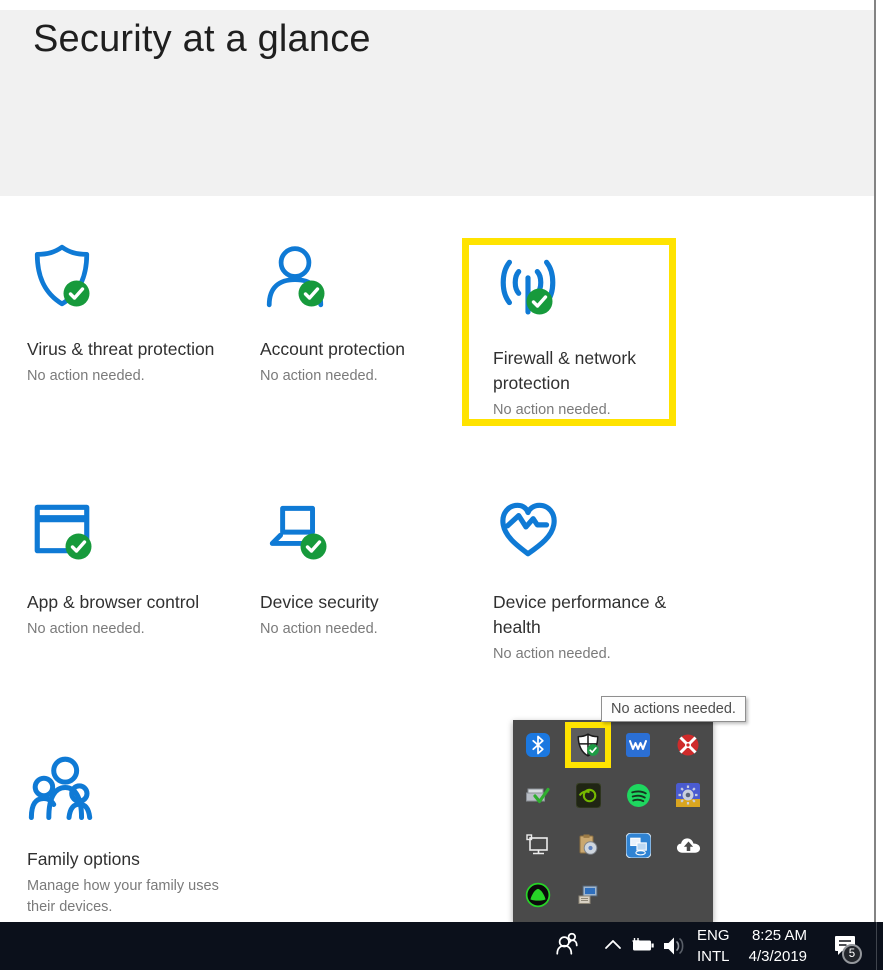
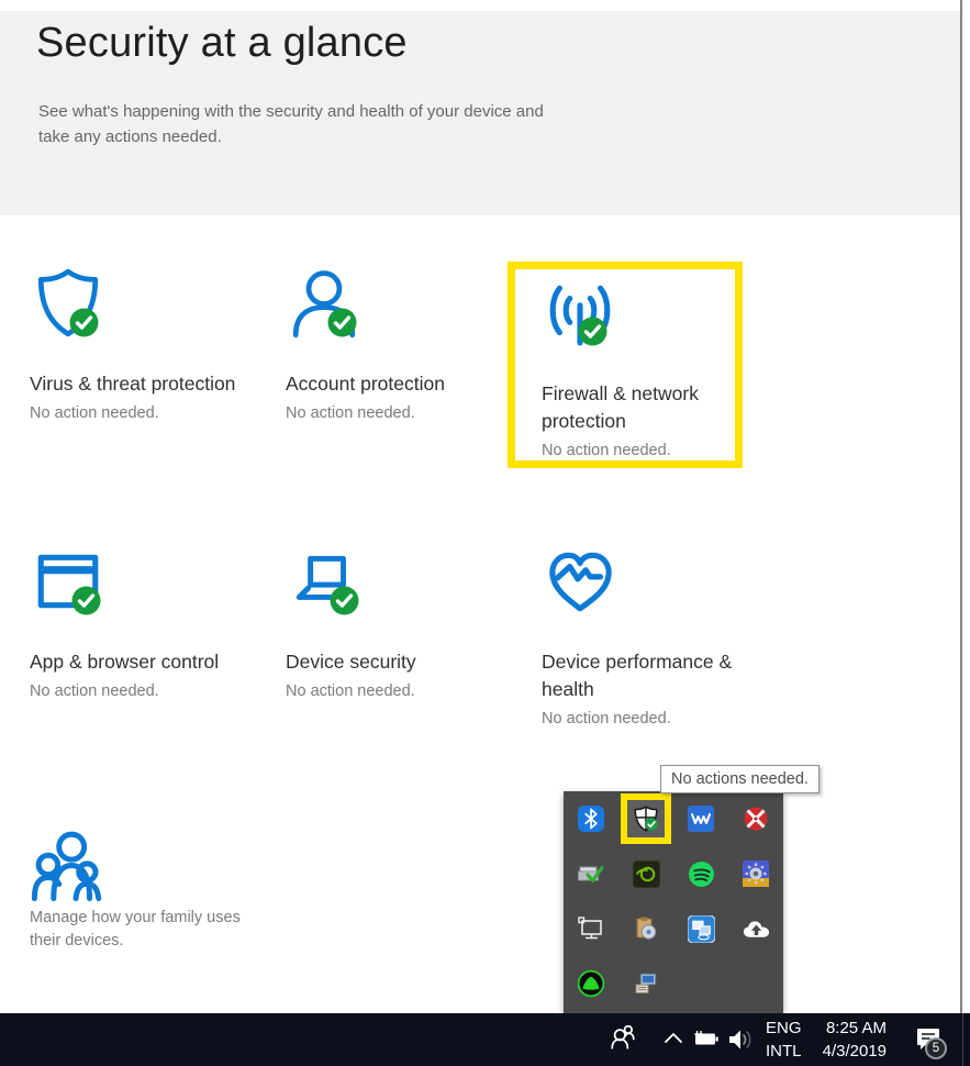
  Security at a glance
+ See what's happening with the security and health of your device and take any actions needed.
  Virus & threat protection
  No action needed.
  Account protection
  No action needed.
  Firewall & network protection
  No action needed.
  App & browser control
  No action needed.
  Device security
  No action needed.
  Device performance & health
  No action needed.
- Family options
  Manage how your family uses their devices.
  No actions needed.
  ENG
  INTL
  8:25 AM
  4/3/2019
  5
